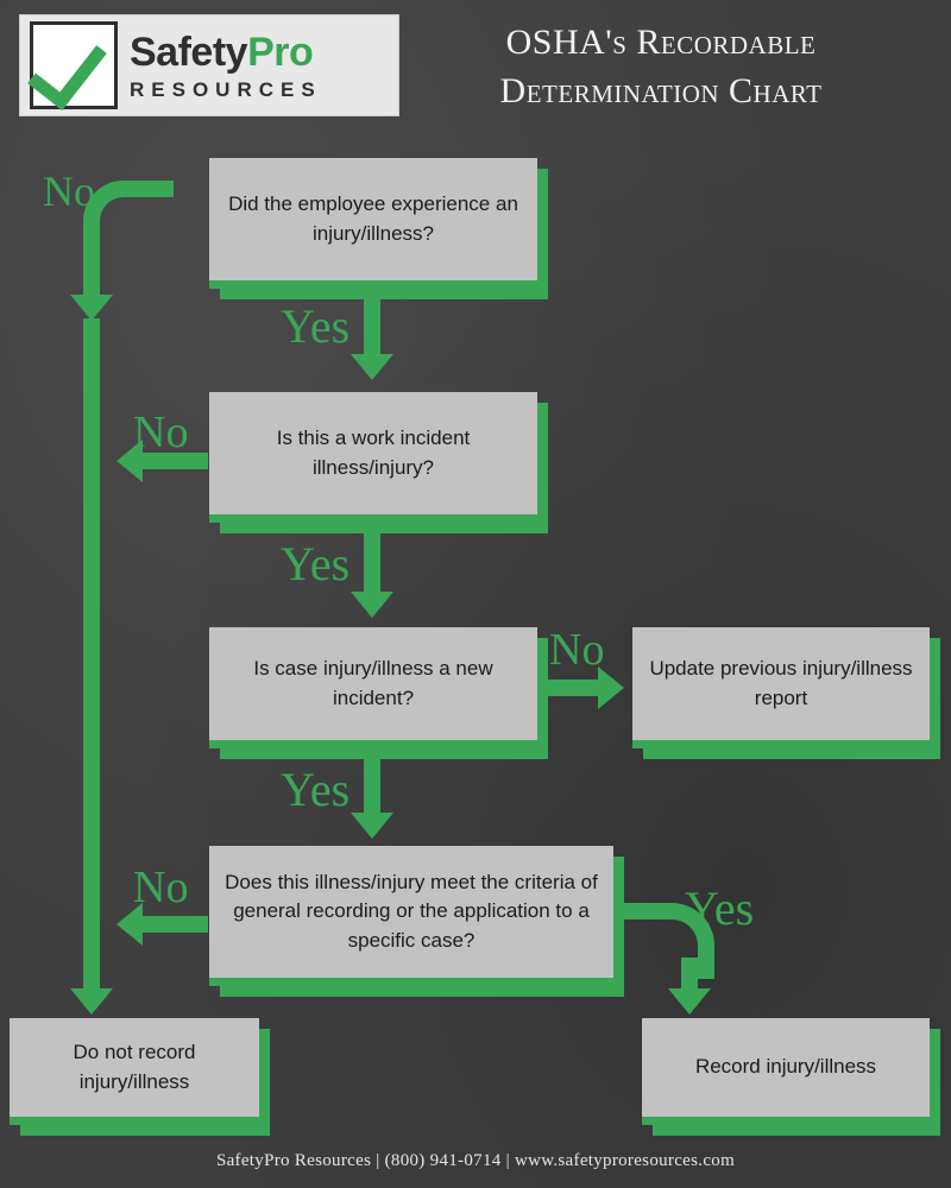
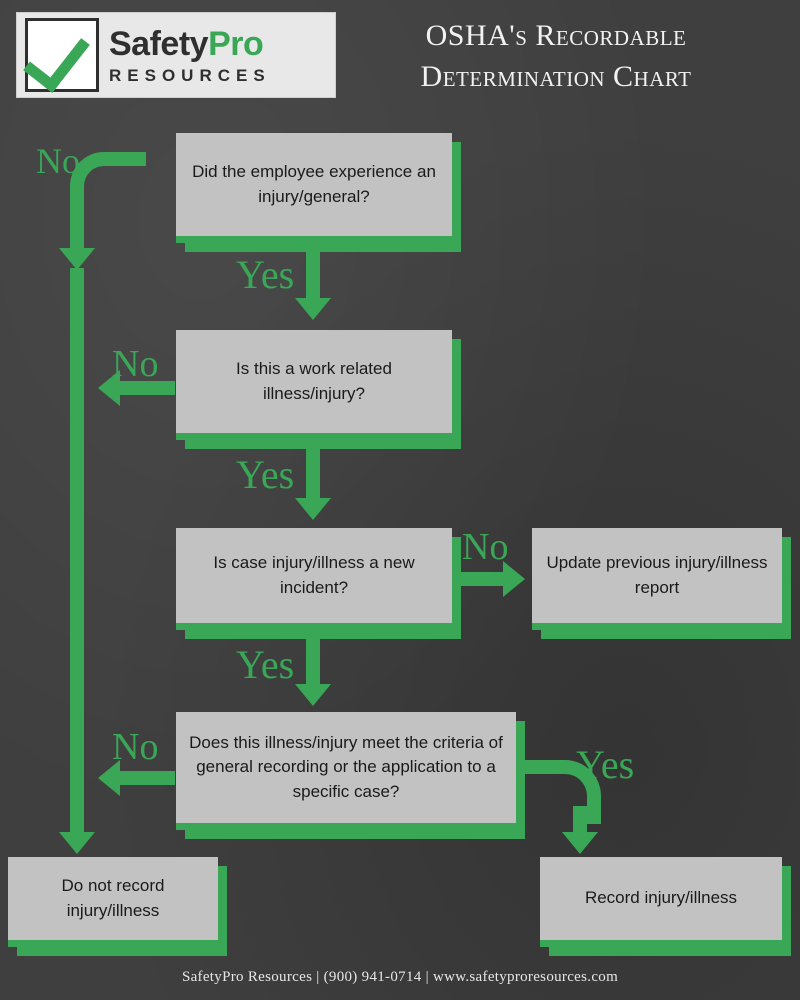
  SafetyPro
  RESOURCES
  OSHA's Recordable
  Determination Chart
  No
  Yes
  No
  Yes
  No
  Yes
  No
  Yes
- Did the employee experience an injury/illness?
+ Did the employee experience an injury/general?
- Is this a work incident illness/injury?
+ Is this a work related illness/injury?
  Is case injury/illness a new incident?
  Does this illness/injury meet the criteria of general recording or the application to a specific case?
  Update previous injury/illness report
  Do not record injury/illness
  Record injury/illness
- SafetyPro Resources | (800) 941-0714 | www.safetyproresources.com
+ SafetyPro Resources | (900) 941-0714 | www.safetyproresources.com
